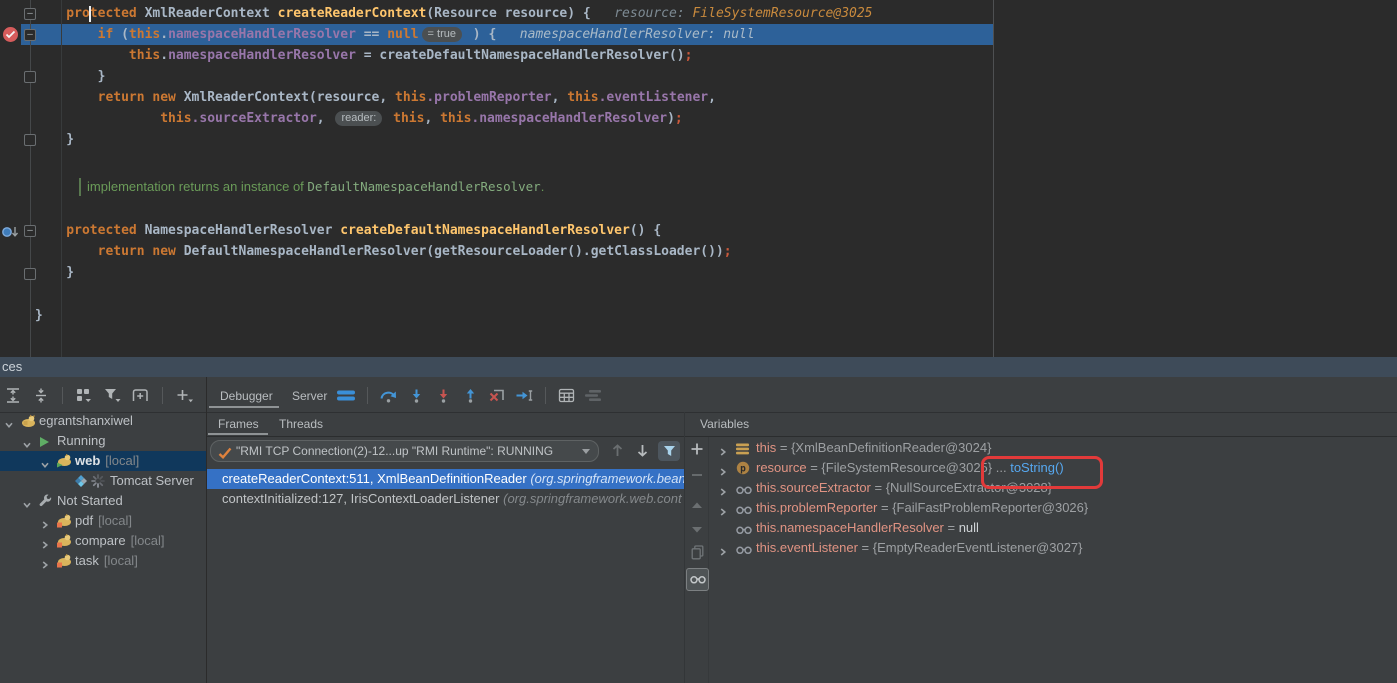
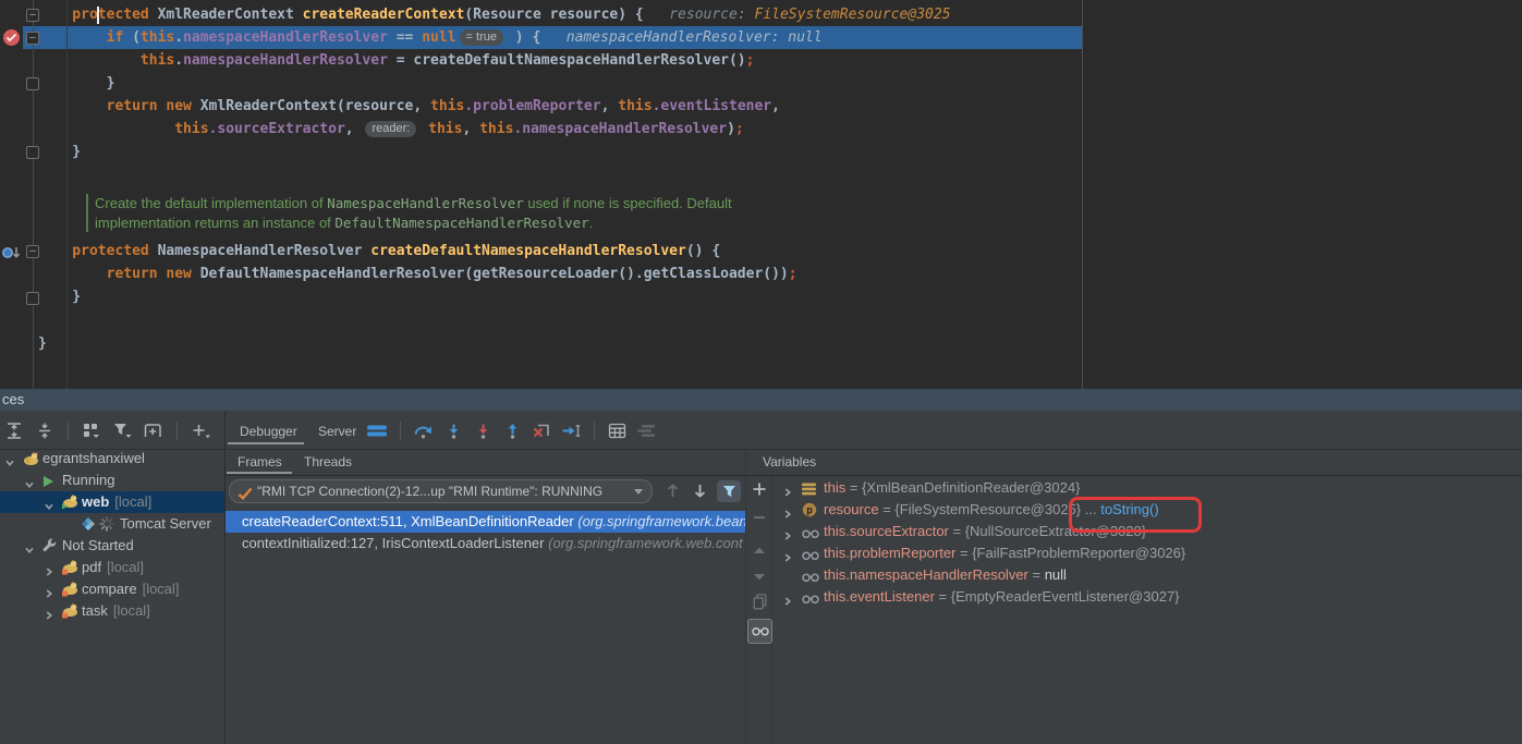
  –
  –
  –
  protected XmlReaderContext createReaderContext(Resource resource) { resource: FileSystemResource@3025
  if (this.namespaceHandlerResolver == null = true ) { namespaceHandlerResolver: null
  this.namespaceHandlerResolver = createDefaultNamespaceHandlerResolver();
  }
  return new XmlReaderContext(resource, this.problemReporter, this.eventListener,
  this.sourceExtractor, reader: this, this.namespaceHandlerResolver);
  }
  protected NamespaceHandlerResolver createDefaultNamespaceHandlerResolver() {
  return new DefaultNamespaceHandlerResolver(getResourceLoader().getClassLoader());
  }
  }
+ Create the default implementation of NamespaceHandlerResolver used if none is specified. Default
  implementation returns an instance of DefaultNamespaceHandlerResolver.
  ces
  Debugger
  Server
  Frames
  Threads
  Variables
  egrantshanxiwel
  Running
  web [local]
  Tomcat Server
  Not Started
  pdf [local]
  compare [local]
  task [local]
  "RMI TCP Connection(2)-12...up "RMI Runtime": RUNNING
  createReaderContext:511, XmlBeanDefinitionReader (org.springframework.bean
  contextInitialized:127, IrisContextLoaderListener (org.springframework.web.cont
  this = {XmlBeanDefinitionReader@3024}
  p
  resource = {FileSystemResource@3025} ... toString()
  this.sourceExtractor = {NullSourceExtractor@3028}
  this.problemReporter = {FailFastProblemReporter@3026}
  this.namespaceHandlerResolver = null
  this.eventListener = {EmptyReaderEventListener@3027}
